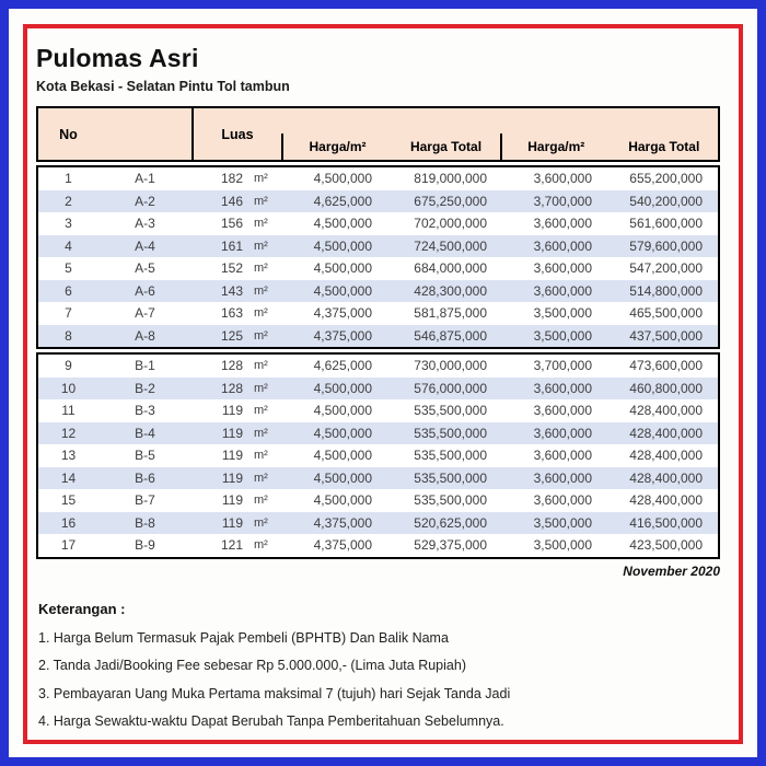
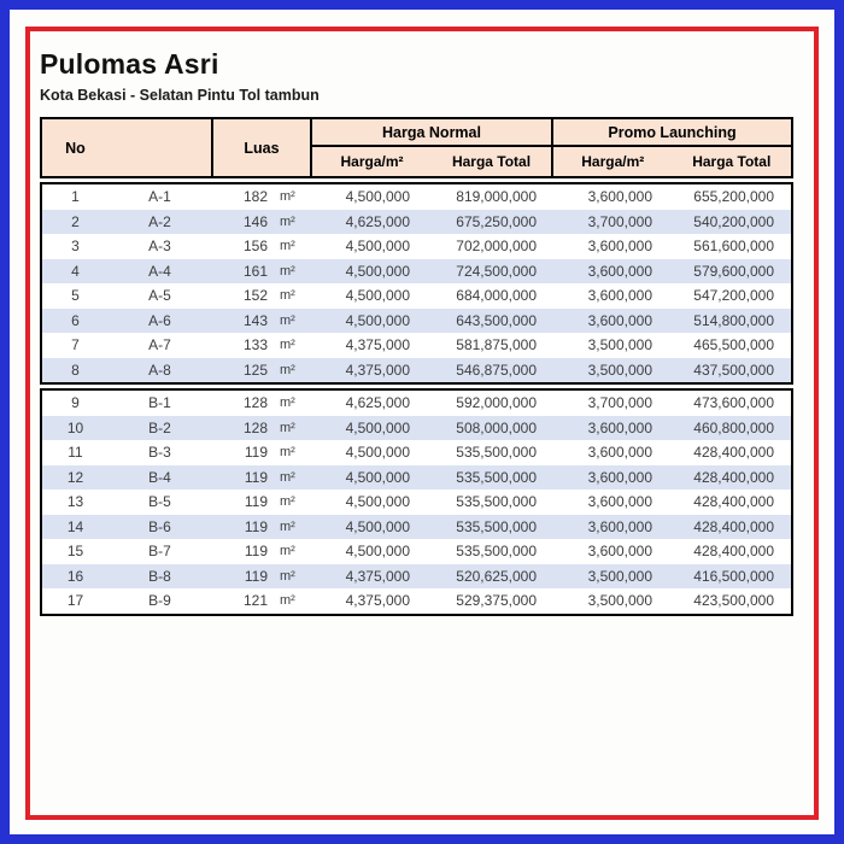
  Pulomas Asri
  Kota Bekasi - Selatan Pintu Tol tambun
  No
  Luas
+ Harga Normal
+ Promo Launching
  Harga/m²
  Harga Total
  Harga/m²
  Harga Total
  1
  A-1
  182
  m²
  4,500,000
  819,000,000
  3,600,000
  655,200,000
  2
  A-2
  146
  m²
  4,625,000
  675,250,000
  3,700,000
  540,200,000
  3
  A-3
  156
  m²
  4,500,000
  702,000,000
  3,600,000
  561,600,000
  4
  A-4
  161
  m²
  4,500,000
  724,500,000
  3,600,000
  579,600,000
  5
  A-5
  152
  m²
  4,500,000
  684,000,000
  3,600,000
  547,200,000
  6
  A-6
  143
  m²
  4,500,000
- 428,300,000
+ 643,500,000
  3,600,000
  514,800,000
  7
  A-7
- 163
+ 133
  m²
  4,375,000
  581,875,000
  3,500,000
  465,500,000
  8
  A-8
  125
  m²
  4,375,000
  546,875,000
  3,500,000
  437,500,000
  9
  B-1
  128
  m²
  4,625,000
- 730,000,000
+ 592,000,000
  3,700,000
  473,600,000
  10
  B-2
  128
  m²
  4,500,000
- 576,000,000
+ 508,000,000
  3,600,000
  460,800,000
  11
  B-3
  119
  m²
  4,500,000
  535,500,000
  3,600,000
  428,400,000
  12
  B-4
  119
  m²
  4,500,000
  535,500,000
  3,600,000
  428,400,000
  13
  B-5
  119
  m²
  4,500,000
  535,500,000
  3,600,000
  428,400,000
  14
  B-6
  119
  m²
  4,500,000
  535,500,000
  3,600,000
  428,400,000
  15
  B-7
  119
  m²
  4,500,000
  535,500,000
  3,600,000
  428,400,000
  16
  B-8
  119
  m²
  4,375,000
  520,625,000
  3,500,000
  416,500,000
  17
  B-9
  121
  m²
  4,375,000
  529,375,000
  3,500,000
  423,500,000
- November 2020
- Keterangan :
- 1. Harga Belum Termasuk Pajak Pembeli (BPHTB) Dan Balik Nama
- 2. Tanda Jadi/Booking Fee sebesar Rp 5.000.000,- (Lima Juta Rupiah)
- 3. Pembayaran Uang Muka Pertama maksimal 7 (tujuh) hari Sejak Tanda Jadi
- 4. Harga Sewaktu-waktu Dapat Berubah Tanpa Pemberitahuan Sebelumnya.
